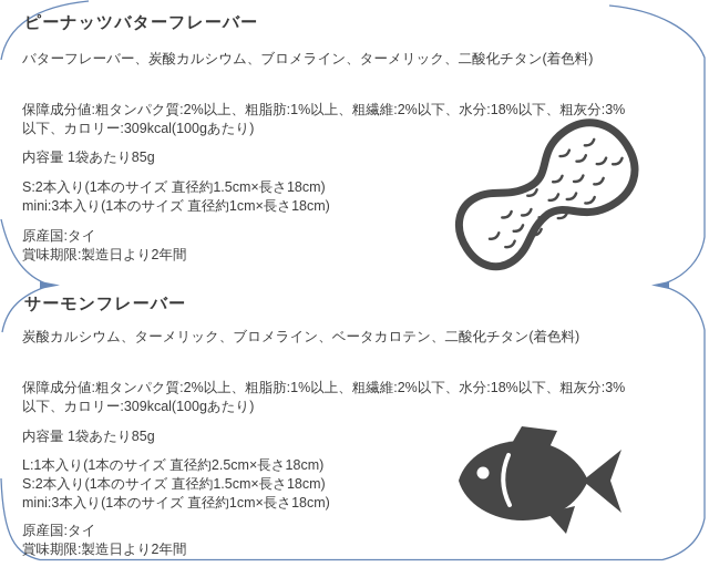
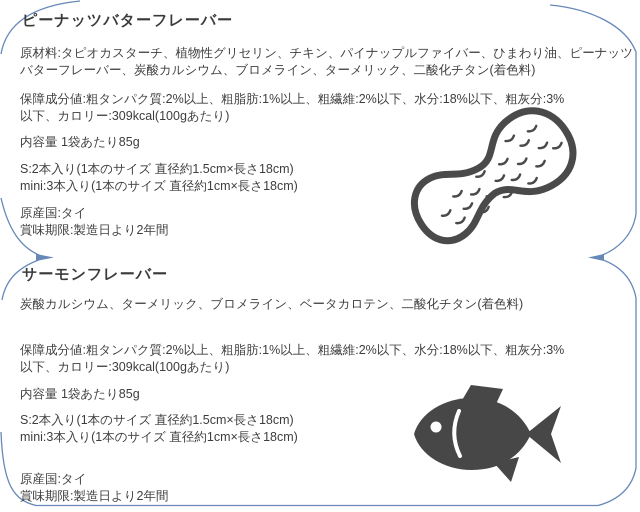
  ピーナッツバターフレーバー
+ 原材料:タピオカスターチ、植物性グリセリン、チキン、パイナップルファイバー、ひまわり油、ピーナッツ
  バターフレーバー、炭酸カルシウム、ブロメライン、ターメリック、二酸化チタン(着色料)
  保障成分値:粗タンパク質:2%以上、粗脂肪:1%以上、粗繊維:2%以下、水分:18%以下、粗灰分:3%
  以下、カロリー:309kcal(100gあたり)
  内容量 1袋あたり85g
  S:2本入り(1本のサイズ 直径約1.5cm×長さ18cm)
  mini:3本入り(1本のサイズ 直径約1cm×長さ18cm)
  原産国:タイ
  賞味期限:製造日より2年間
  サーモンフレーバー
  炭酸カルシウム、ターメリック、ブロメライン、ベータカロテン、二酸化チタン(着色料)
  保障成分値:粗タンパク質:2%以上、粗脂肪:1%以上、粗繊維:2%以下、水分:18%以下、粗灰分:3%
  以下、カロリー:309kcal(100gあたり)
  内容量 1袋あたり85g
- L:1本入り(1本のサイズ 直径約2.5cm×長さ18cm)
  S:2本入り(1本のサイズ 直径約1.5cm×長さ18cm)
  mini:3本入り(1本のサイズ 直径約1cm×長さ18cm)
  原産国:タイ
  賞味期限:製造日より2年間
